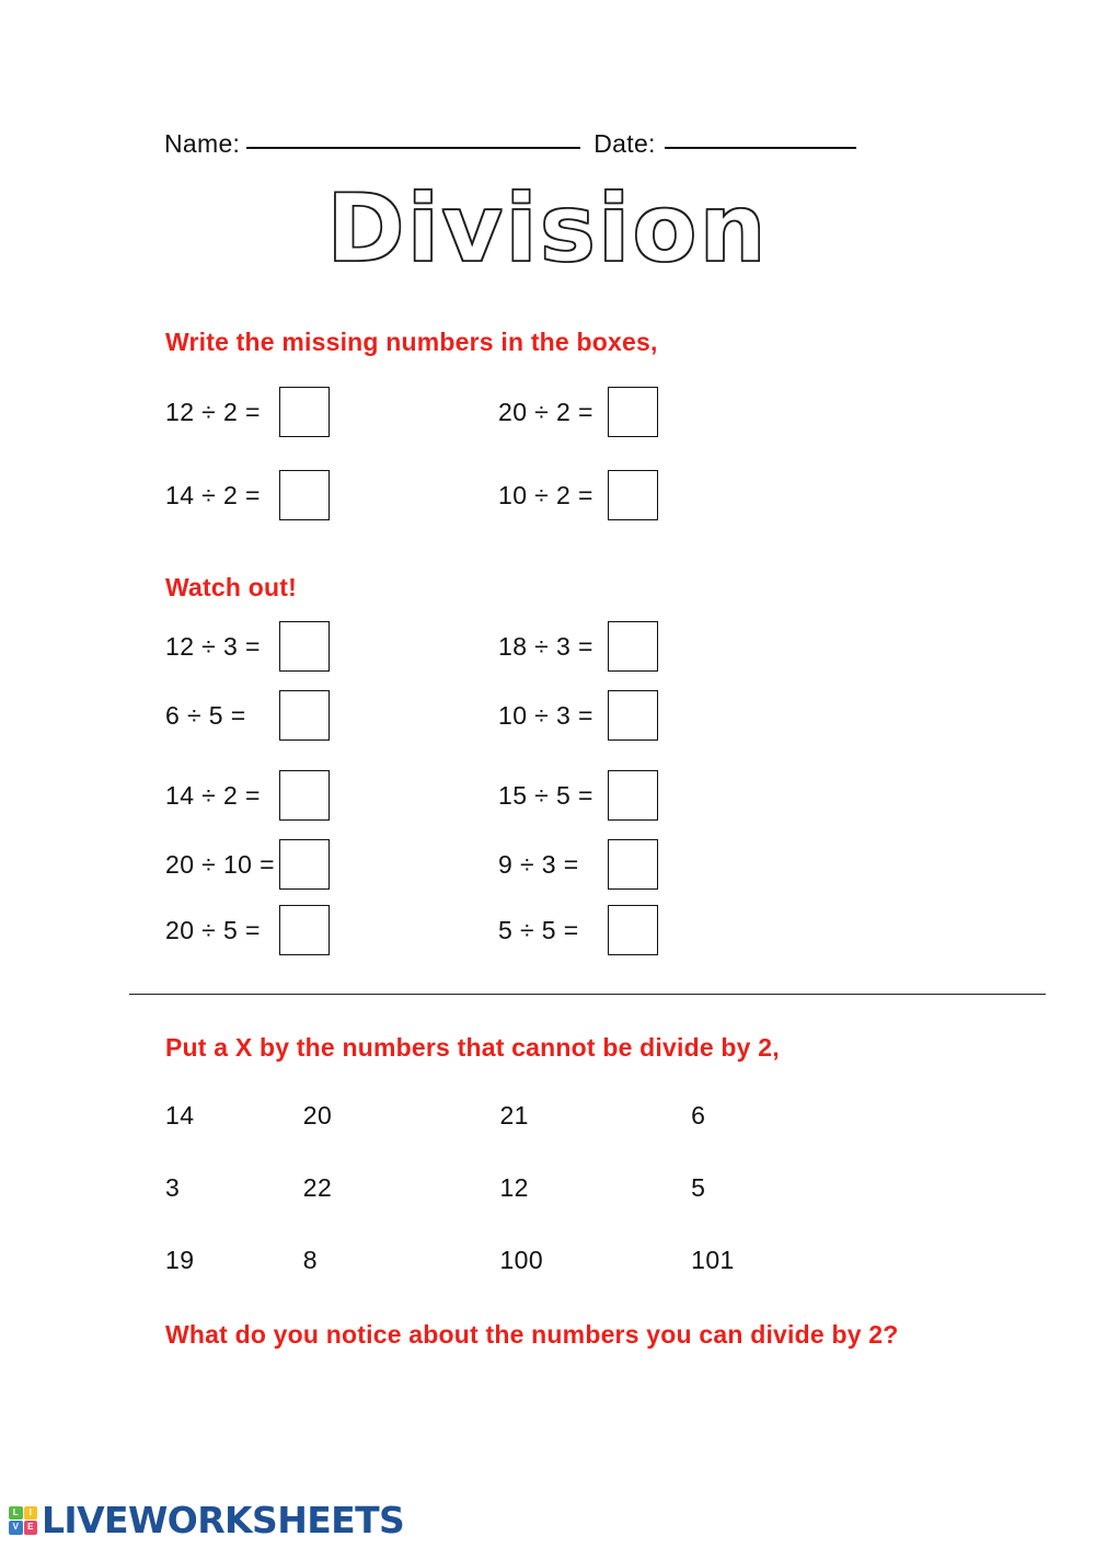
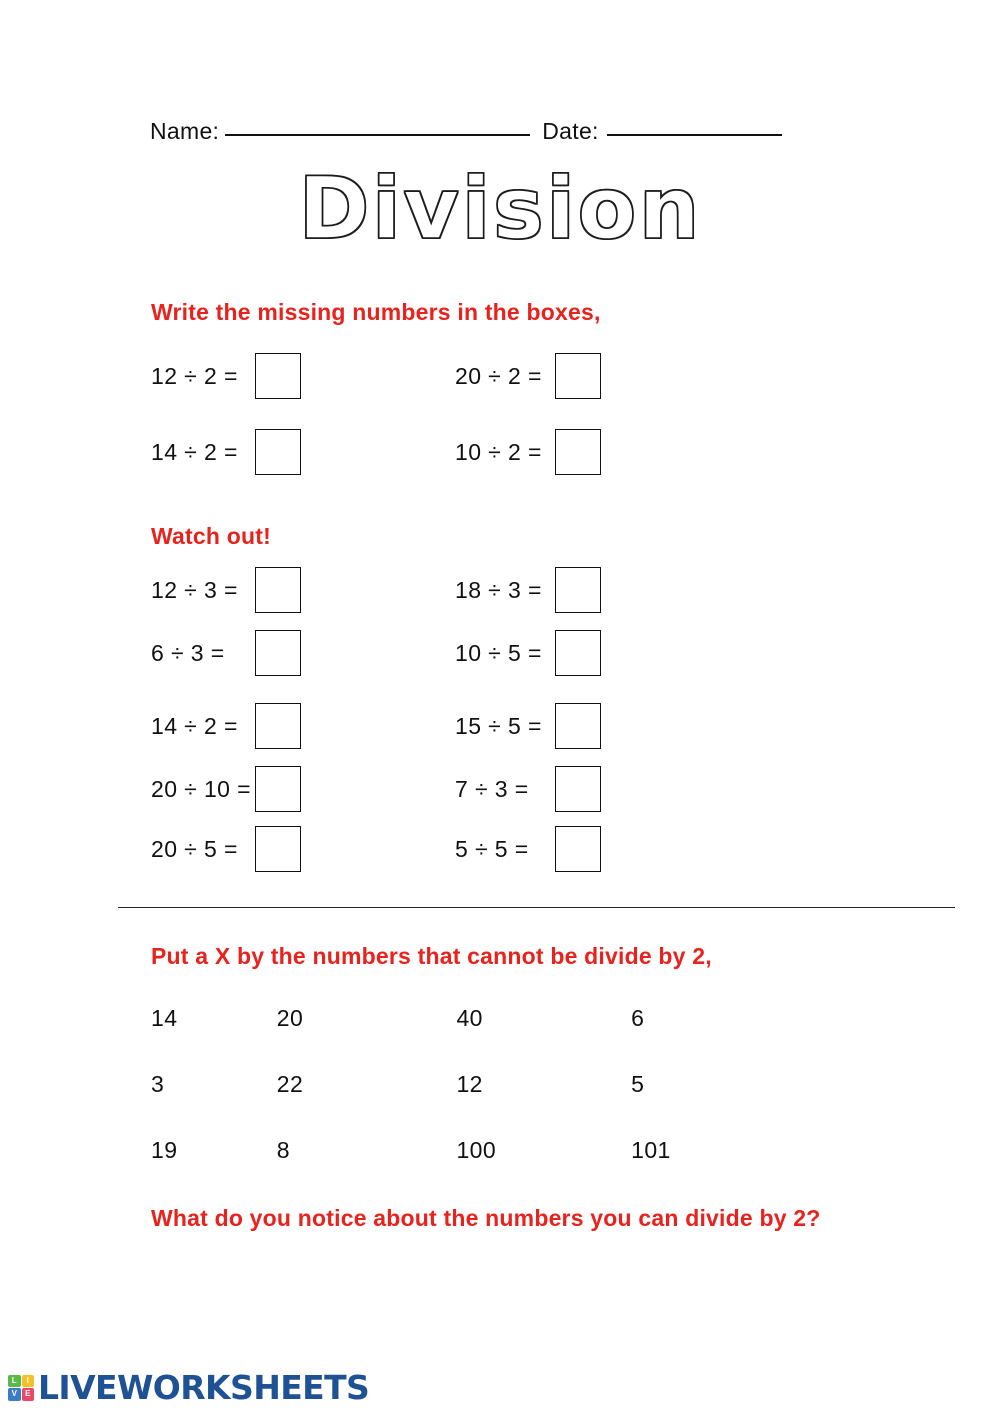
  Name:
  Date:
  Division
  Write the missing numbers in the boxes,
  12 ÷ 2 =
  14 ÷ 2 =
  20 ÷ 2 =
  10 ÷ 2 =
  Watch out!
  12 ÷ 3 =
- 6 ÷ 5 =
+ 6 ÷ 3 =
  14 ÷ 2 =
  20 ÷ 10 =
  20 ÷ 5 =
  18 ÷ 3 =
- 10 ÷ 3 =
+ 10 ÷ 5 =
  15 ÷ 5 =
- 9 ÷ 3 =
+ 7 ÷ 3 =
  5 ÷ 5 =
  Put a X by the numbers that cannot be divide by 2,
  14
  20
- 21
+ 40
  6
  3
  22
  12
  5
  19
  8
  100
  101
  What do you notice about the numbers you can divide by 2?
  L
  I
  V
  E
  LIVEWORKSHEETS
